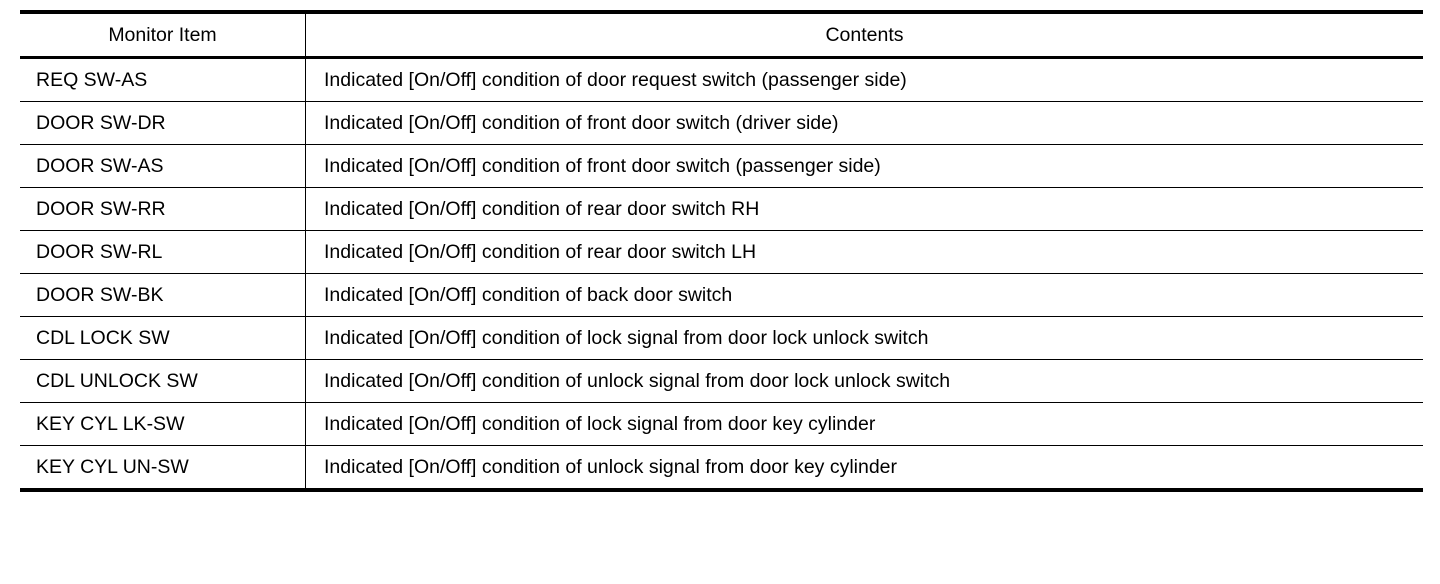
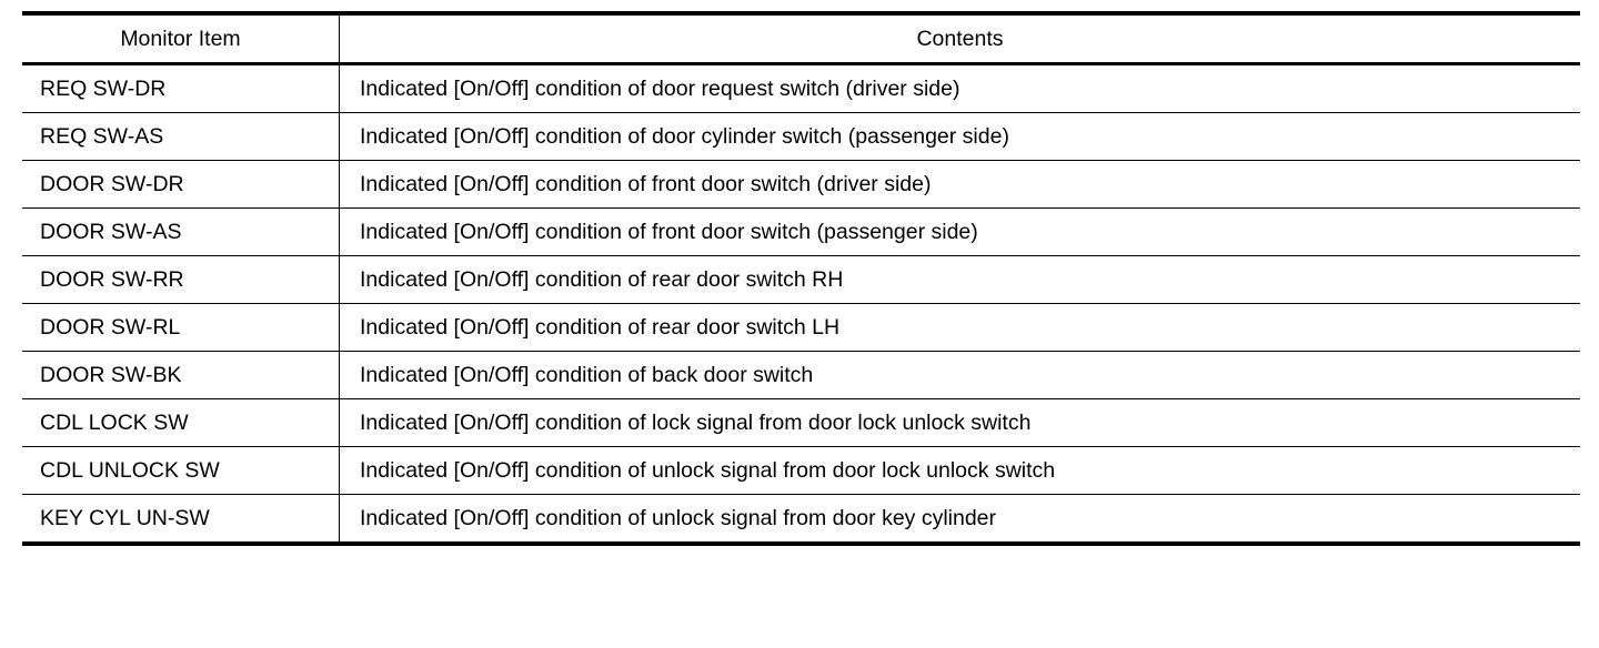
  Monitor Item	Contents
+ REQ SW-DR	Indicated [On/Off] condition of door request switch (driver side)
- REQ SW-AS	Indicated [On/Off] condition of door request switch (passenger side)
+ REQ SW-AS	Indicated [On/Off] condition of door cylinder switch (passenger side)
  DOOR SW-DR	Indicated [On/Off] condition of front door switch (driver side)
  DOOR SW-AS	Indicated [On/Off] condition of front door switch (passenger side)
  DOOR SW-RR	Indicated [On/Off] condition of rear door switch RH
  DOOR SW-RL	Indicated [On/Off] condition of rear door switch LH
  DOOR SW-BK	Indicated [On/Off] condition of back door switch
  CDL LOCK SW	Indicated [On/Off] condition of lock signal from door lock unlock switch
  CDL UNLOCK SW	Indicated [On/Off] condition of unlock signal from door lock unlock switch
- KEY CYL LK-SW	Indicated [On/Off] condition of lock signal from door key cylinder
  KEY CYL UN-SW	Indicated [On/Off] condition of unlock signal from door key cylinder
